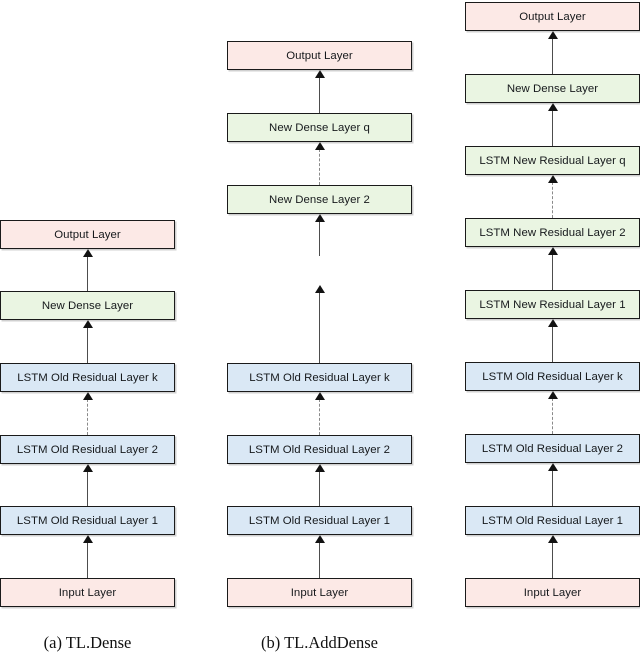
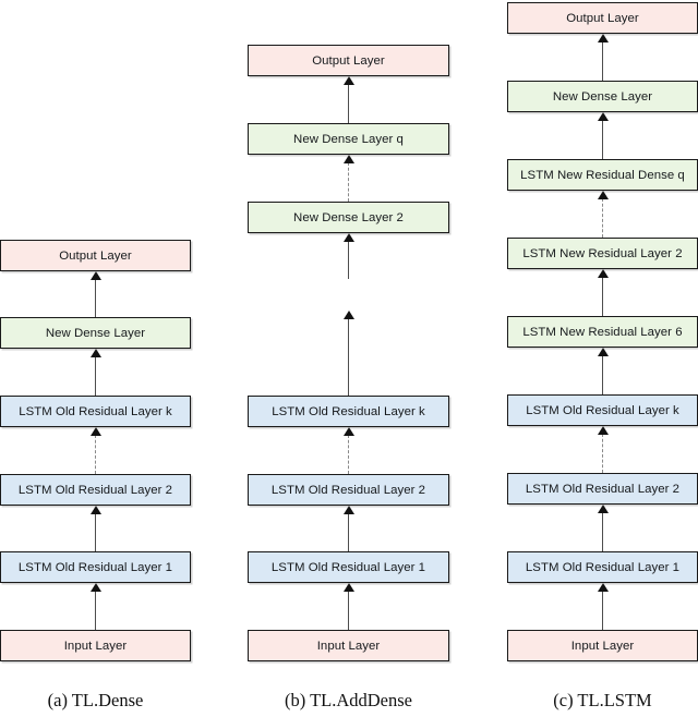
  Output Layer
  New Dense Layer
  LSTM Old Residual Layer k
  LSTM Old Residual Layer 2
  LSTM Old Residual Layer 1
  Input Layer
  Output Layer
  New Dense Layer q
  New Dense Layer 2
  LSTM Old Residual Layer k
  LSTM Old Residual Layer 2
  LSTM Old Residual Layer 1
  Input Layer
  Output Layer
  New Dense Layer
- LSTM New Residual Layer q
+ LSTM New Residual Dense q
  LSTM New Residual Layer 2
- LSTM New Residual Layer 1
+ LSTM New Residual Layer 6
  LSTM Old Residual Layer k
  LSTM Old Residual Layer 2
  LSTM Old Residual Layer 1
  Input Layer
  (a) TL.Dense
  (b) TL.AddDense
+ (c) TL.LSTM
